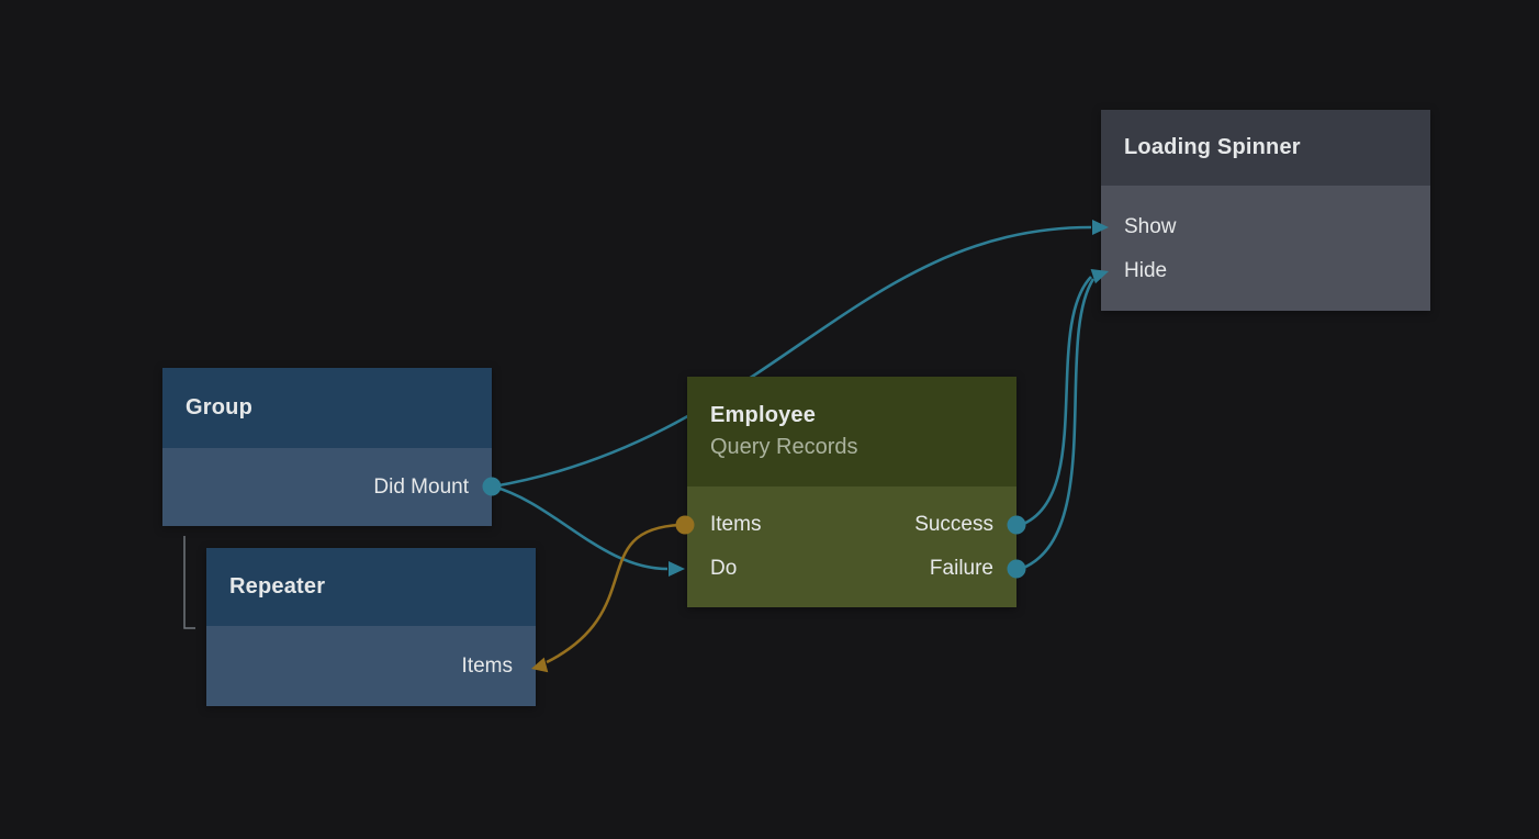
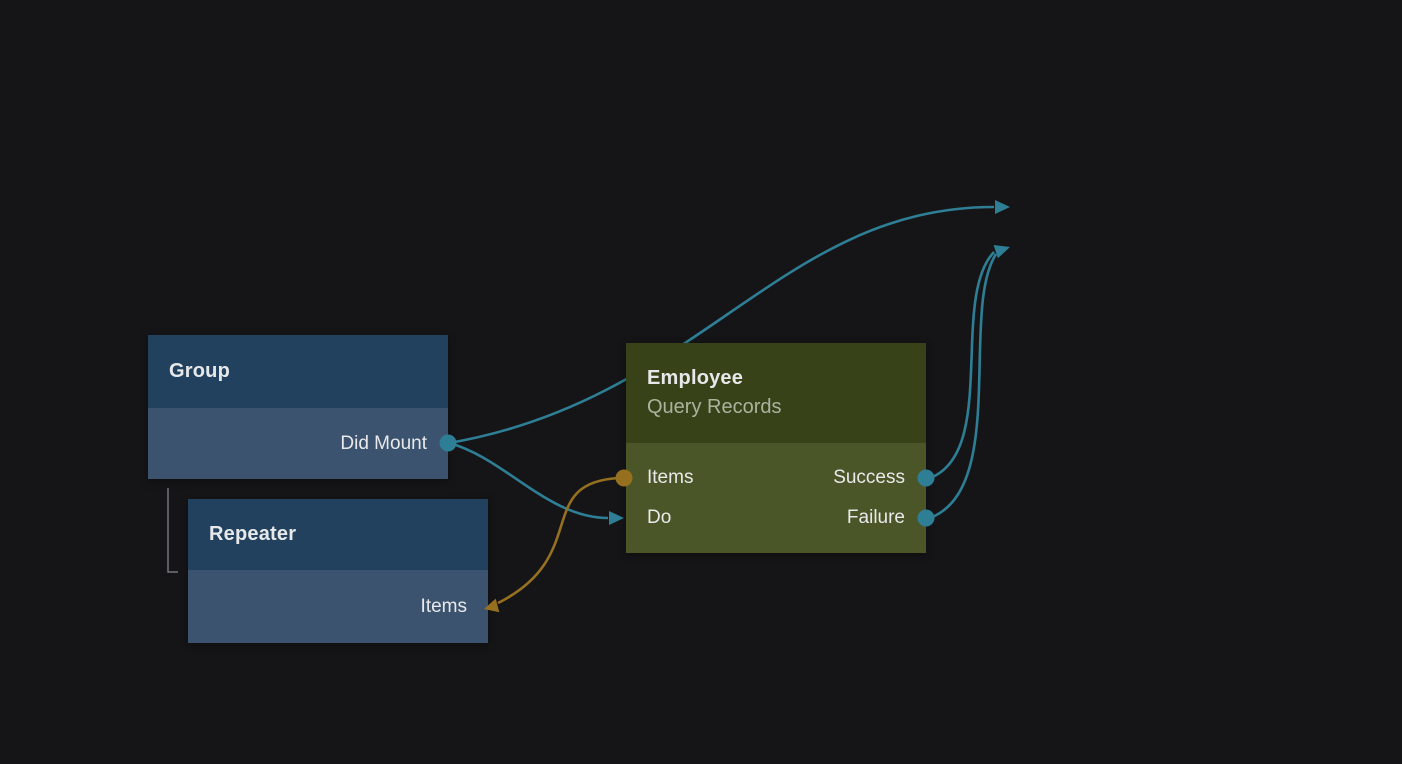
  Group
  Did Mount
  Repeater
  Items
  Employee
  Query Records
  Items
  Success
  Do
  Failure
- Loading Spinner
- Show
- Hide
